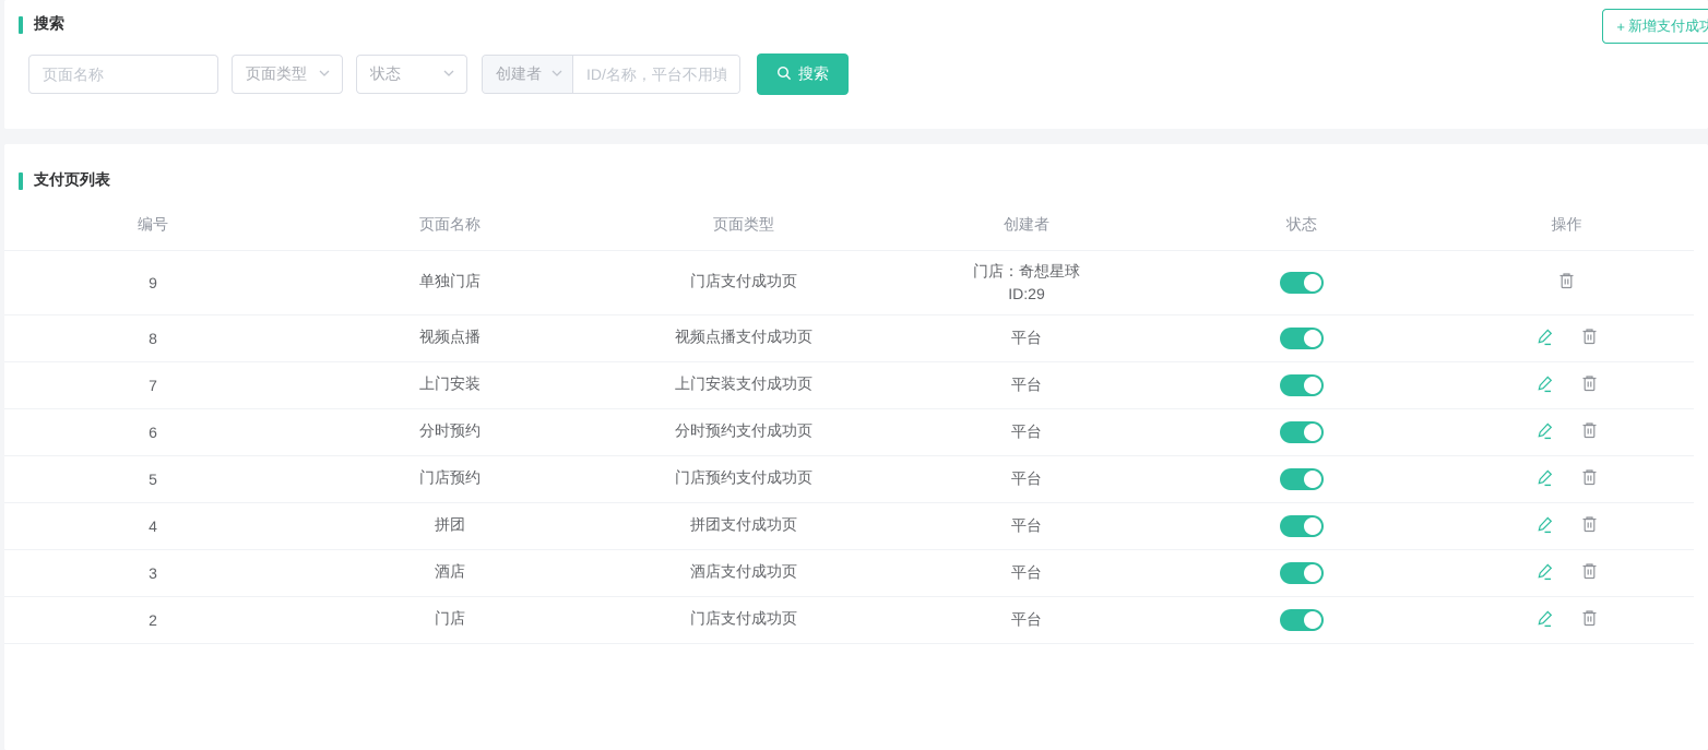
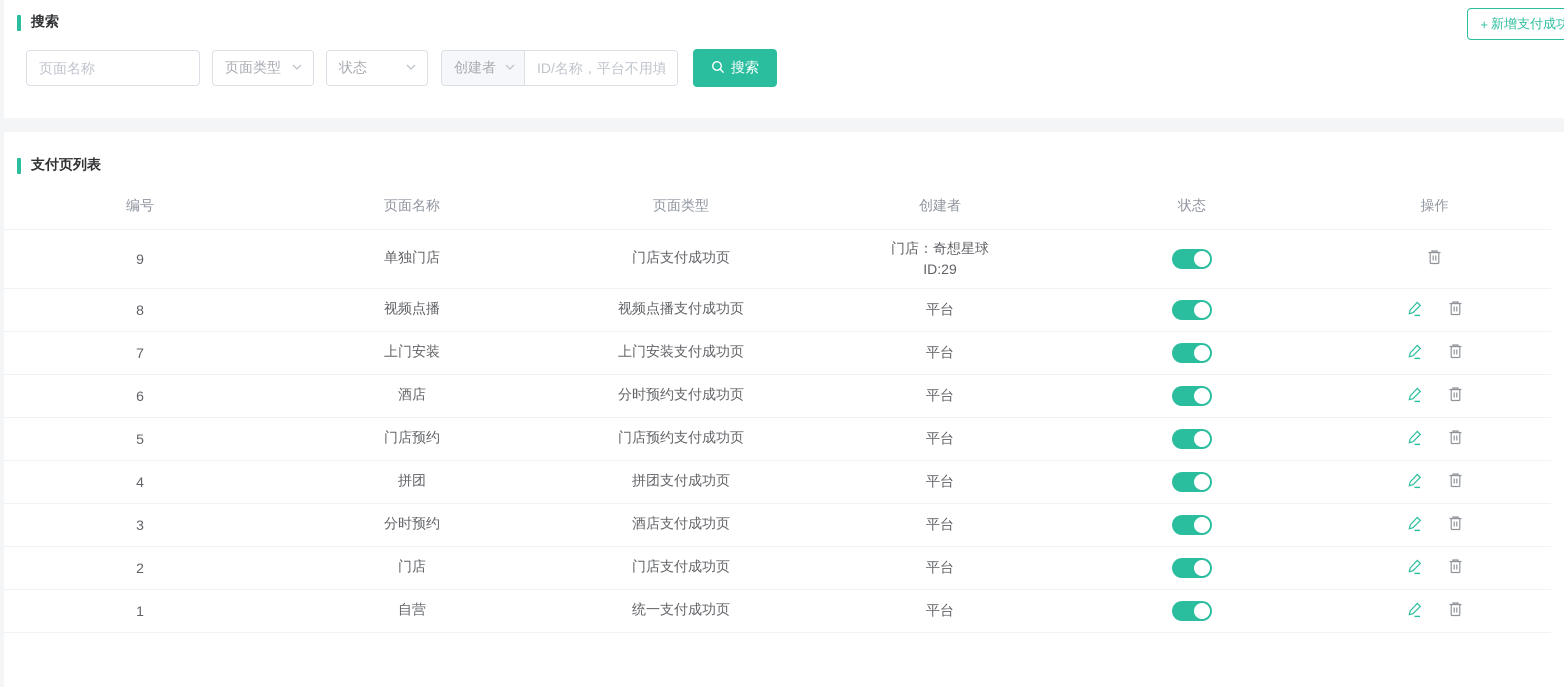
  搜索
  页面名称
  页面类型
  状态
  创建者
  ID/名称，平台不用填
  搜索
  +
  新增支付成功
  支付页列表
  编号	页面名称	页面类型	创建者	状态	操作
  9	单独门店	门店支付成功页	门店：奇想星球 ID:29
  8	视频点播	视频点播支付成功页	平台
  7	上门安装	上门安装支付成功页	平台
- 6	分时预约	分时预约支付成功页	平台
+ 6	酒店	分时预约支付成功页	平台
  5	门店预约	门店预约支付成功页	平台
  4	拼团	拼团支付成功页	平台
- 3	酒店	酒店支付成功页	平台
+ 3	分时预约	酒店支付成功页	平台
  2	门店	门店支付成功页	平台
+ 1	自营	统一支付成功页	平台
